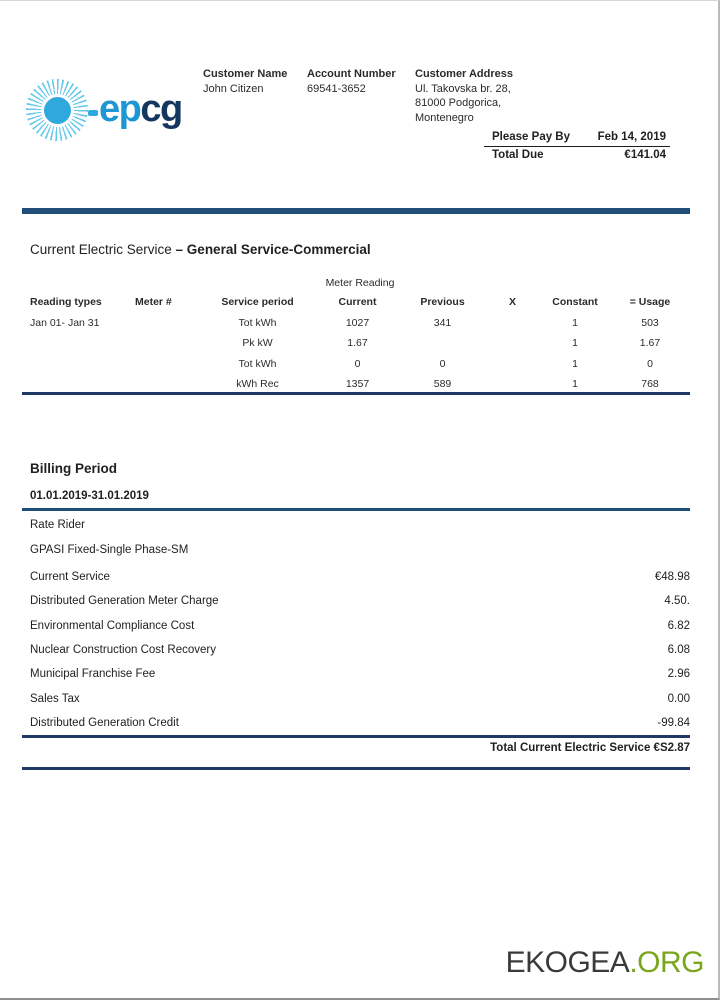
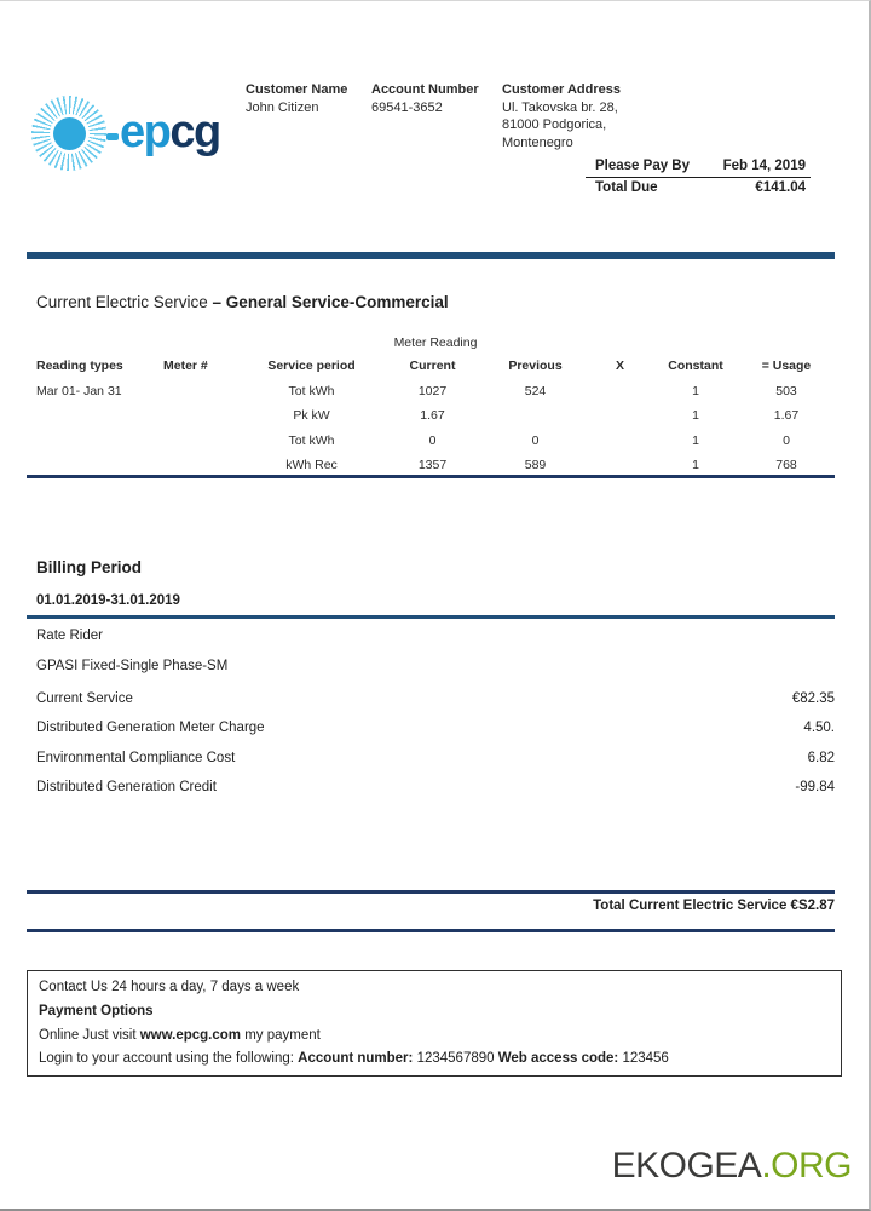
  epcg
  Customer Name
  John Citizen
  Account Number
  69541-3652
  Customer Address
  Ul. Takovska br. 28,
  81000 Podgorica,
  Montenegro
  Please Pay By
  Feb 14, 2019
  Total Due
  €141.04
  Current Electric Service – General Service-Commercial
  Meter Reading
  Reading types
  Meter #
  Service period
  Current
  Previous
  X
  Constant
  = Usage
- Jan 01- Jan 31
+ Mar 01- Jan 31
  Tot kWh
  1027
- 341
+ 524
  1
  503
  Pk kW
  1.67
  1
  1.67
  Tot kWh
  0
  0
  1
  0
  kWh Rec
  1357
  589
  1
  768
  Billing Period
  01.01.2019-31.01.2019
  Rate Rider
  GPASI Fixed-Single Phase-SM
  Current Service
- €48.98
+ €82.35
  Distributed Generation Meter Charge
  4.50.
  Environmental Compliance Cost
  6.82
- Nuclear Construction Cost Recovery
- 6.08
- Municipal Franchise Fee
- 2.96
- Sales Tax
- 0.00
  Distributed Generation Credit
  -99.84
  Total Current Electric Service €S2.87
+ Contact Us 24 hours a day, 7 days a week
+ Payment Options
+ Online Just visit www.epcg.com my payment
+ Login to your account using the following: Account number: 1234567890 Web access code: 123456
  EKOGEA.ORG
